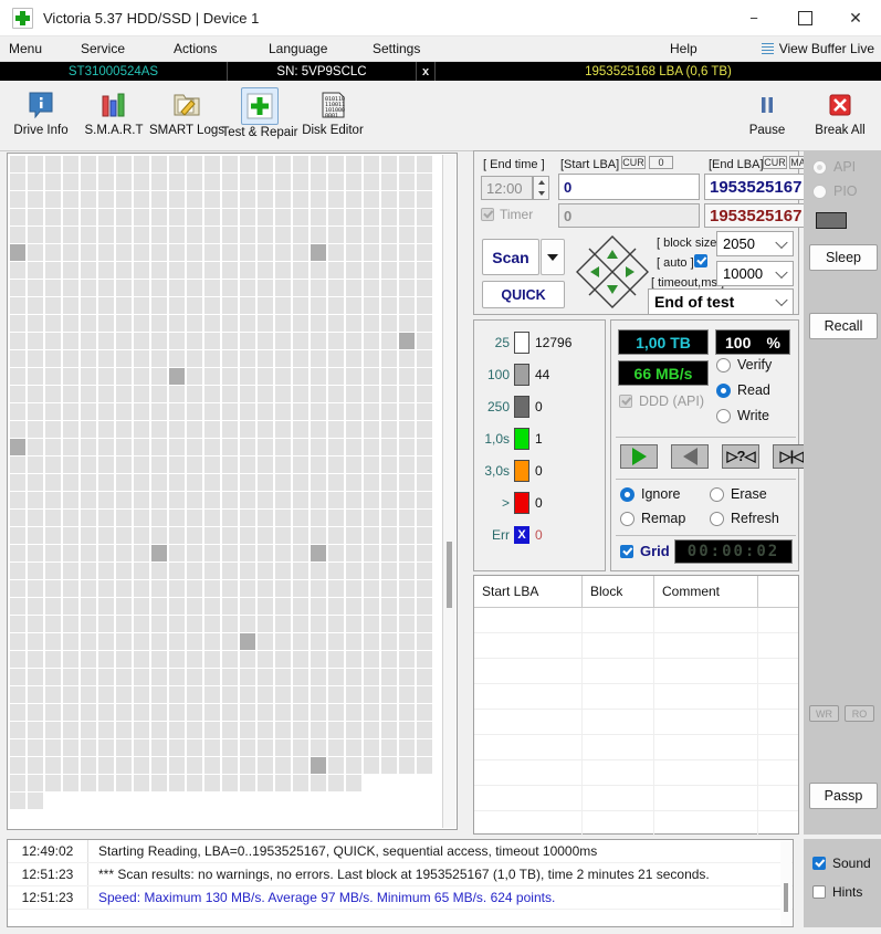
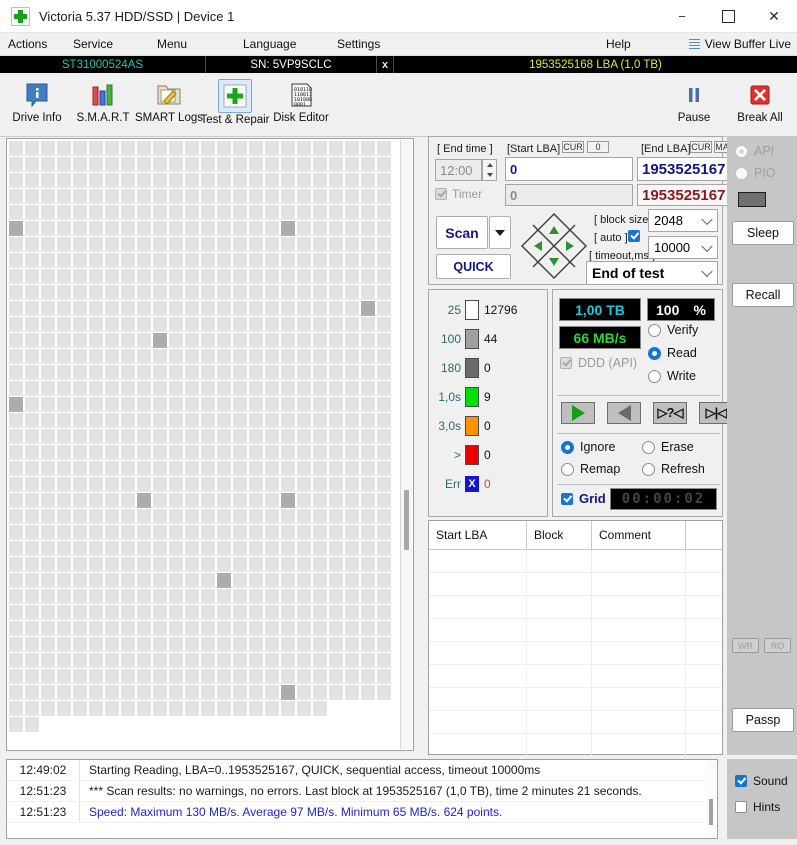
  Victoria 5.37 HDD/SSD | Device 1
  −
  ✕
- Menu
+ Actions
  Service
- Actions
+ Menu
  Language
  Settings
  Help
  View Buffer Live
  ST31000524AS
  SN: 5VP9SCLC
  x
- 1953525168 LBA (0,6 TB)
+ 1953525168 LBA (1,0 TB)
  Drive Info
  S.M.A.R.T
  SMART Logs
  Test & Repair
  Disk Editor
  Pause
  Break All
  [ End time ]
  12:00
  Timer
  [Start LBA]
  CUR
  0
  0
  0
  [End LBA]
  CUR
  1953525167
  1953525167
  Scan
  QUICK
  [ block size
- 2050
+ 2048
  [ auto ]
  [ timeout,ms
  10000
  End of test
  25
  12796
  100
  44
- 250
+ 180
  0
  1,0s
- 1
+ 9
  3,0s
  0
  >
  0
  Err
  X
  0
  1,00 TB
  100
  %
  66 MB/s
  DDD (API)
  Verify
  Read
  Write
  ▷?◁
  ▷|◁
  Ignore
  Erase
  Remap
  Refresh
  Grid
  00:00:02
  Start LBA
  Block
  Comment
  API
  PIO
  Sleep
  Recall
  WR
  RO
  Passp
  12:49:02
  Starting Reading, LBA=0..1953525167, QUICK, sequential access, timeout 10000ms
  12:51:23
  *** Scan results: no warnings, no errors. Last block at 1953525167 (1,0 TB), time 2 minutes 21 seconds.
  12:51:23
  Speed: Maximum 130 MB/s. Average 97 MB/s. Minimum 65 MB/s. 624 points.
  Sound
  Hints
